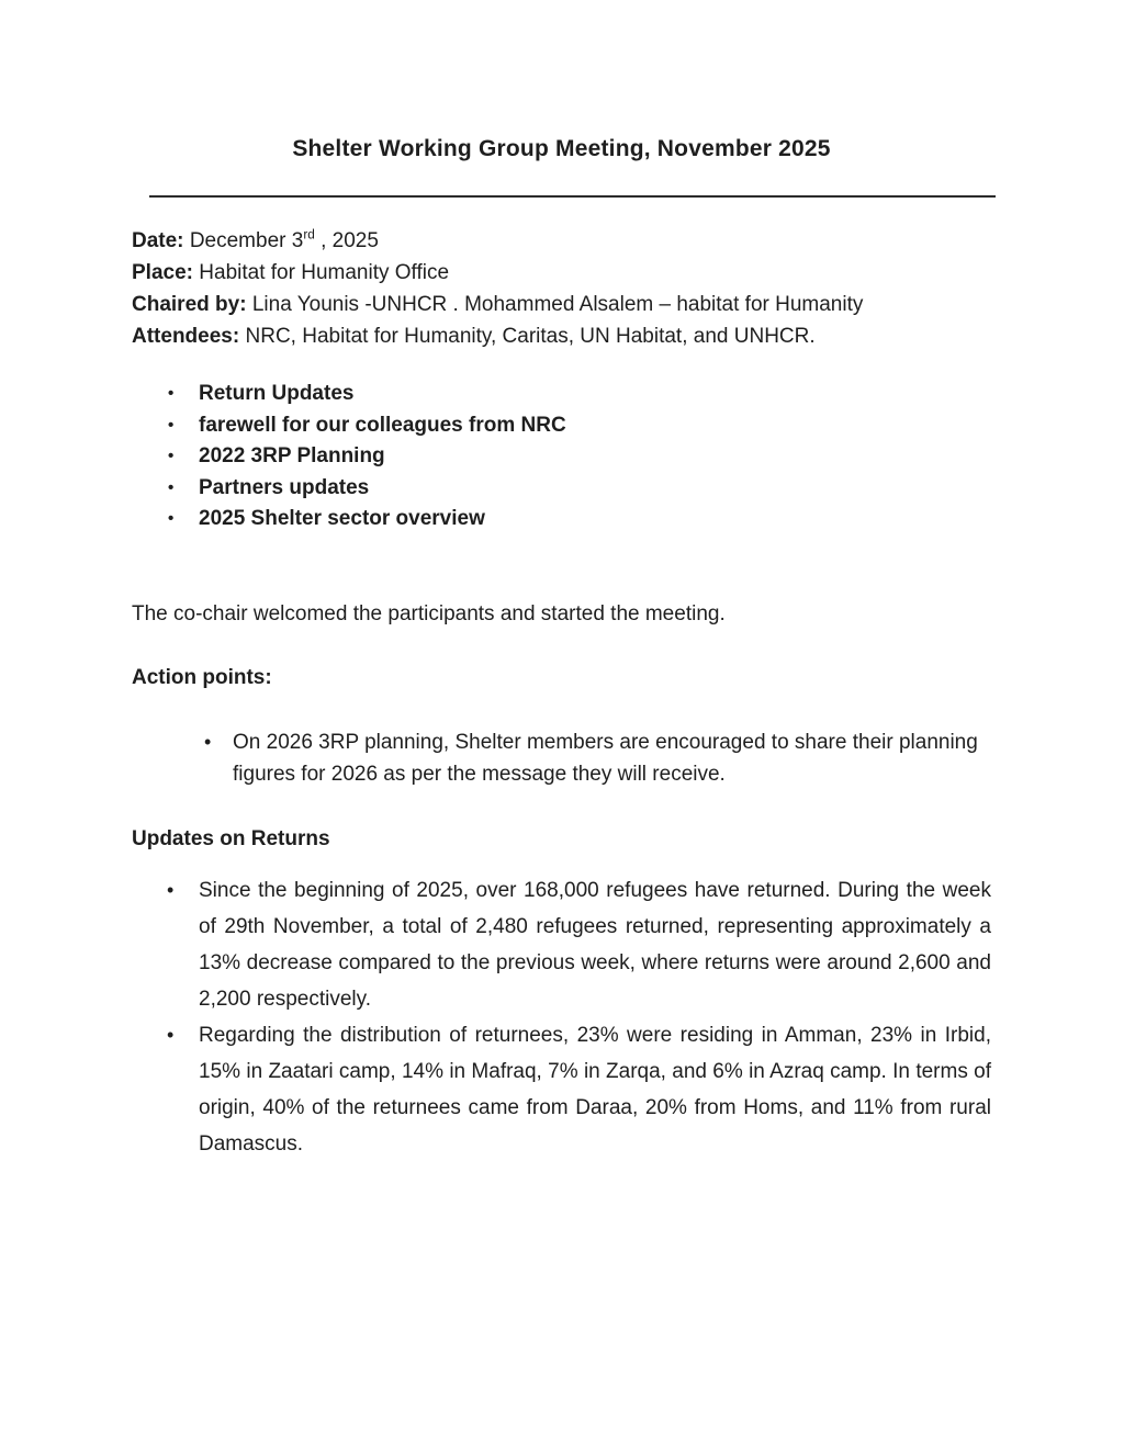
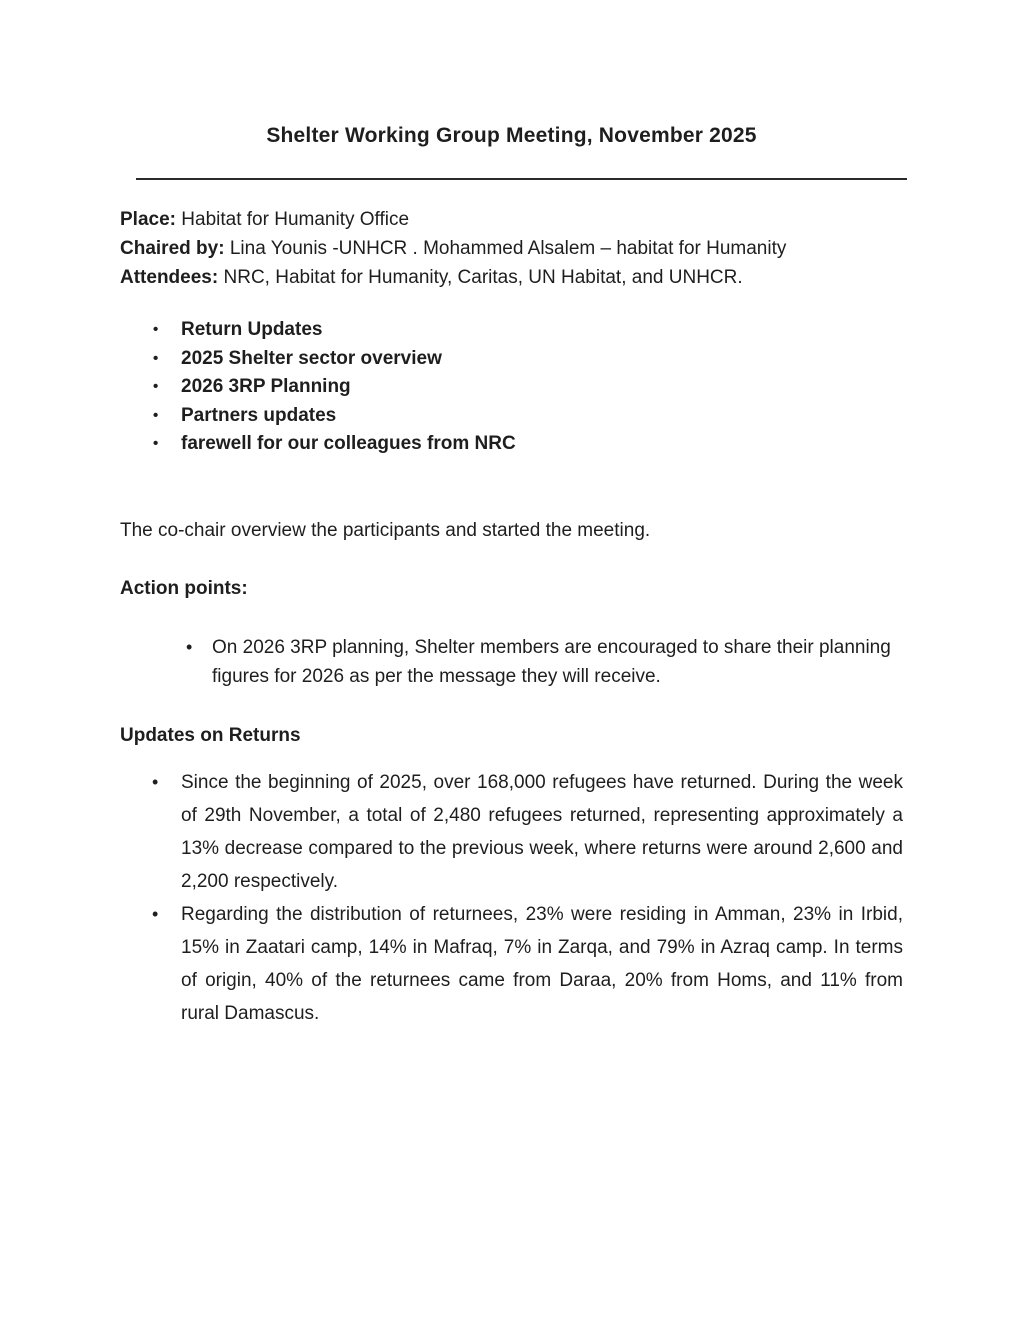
  Shelter Working Group Meeting, November 2025
- Date: December 3rd , 2025
  Place: Habitat for Humanity Office
  Chaired by: Lina Younis -UNHCR . Mohammed Alsalem – habitat for Humanity
  Attendees: NRC, Habitat for Humanity, Caritas, UN Habitat, and UNHCR.
  •
  Return Updates
  •
- farewell for our colleagues from NRC
+ 2025 Shelter sector overview
  •
- 2022 3RP Planning
+ 2026 3RP Planning
  •
  Partners updates
  •
- 2025 Shelter sector overview
+ farewell for our colleagues from NRC
- The co-chair welcomed the participants and started the meeting.
+ The co-chair overview the participants and started the meeting.
  Action points:
  •
  On 2026 3RP planning, Shelter members are encouraged to share their planning figures for 2026 as per the message they will receive.
  Updates on Returns
  •
  Since the beginning of 2025, over 168,000 refugees have returned. During the week of 29th November, a total of 2,480 refugees returned, representing approximately a 13% decrease compared to the previous week, where returns were around 2,600 and 2,200 respectively.
  •
- Regarding the distribution of returnees, 23% were residing in Amman, 23% in Irbid, 15% in Zaatari camp, 14% in Mafraq, 7% in Zarqa, and 6% in Azraq camp. In terms of origin, 40% of the returnees came from Daraa, 20% from Homs, and 11% from rural Damascus.
+ Regarding the distribution of returnees, 23% were residing in Amman, 23% in Irbid, 15% in Zaatari camp, 14% in Mafraq, 7% in Zarqa, and 79% in Azraq camp. In terms of origin, 40% of the returnees came from Daraa, 20% from Homs, and 11% from rural Damascus.
